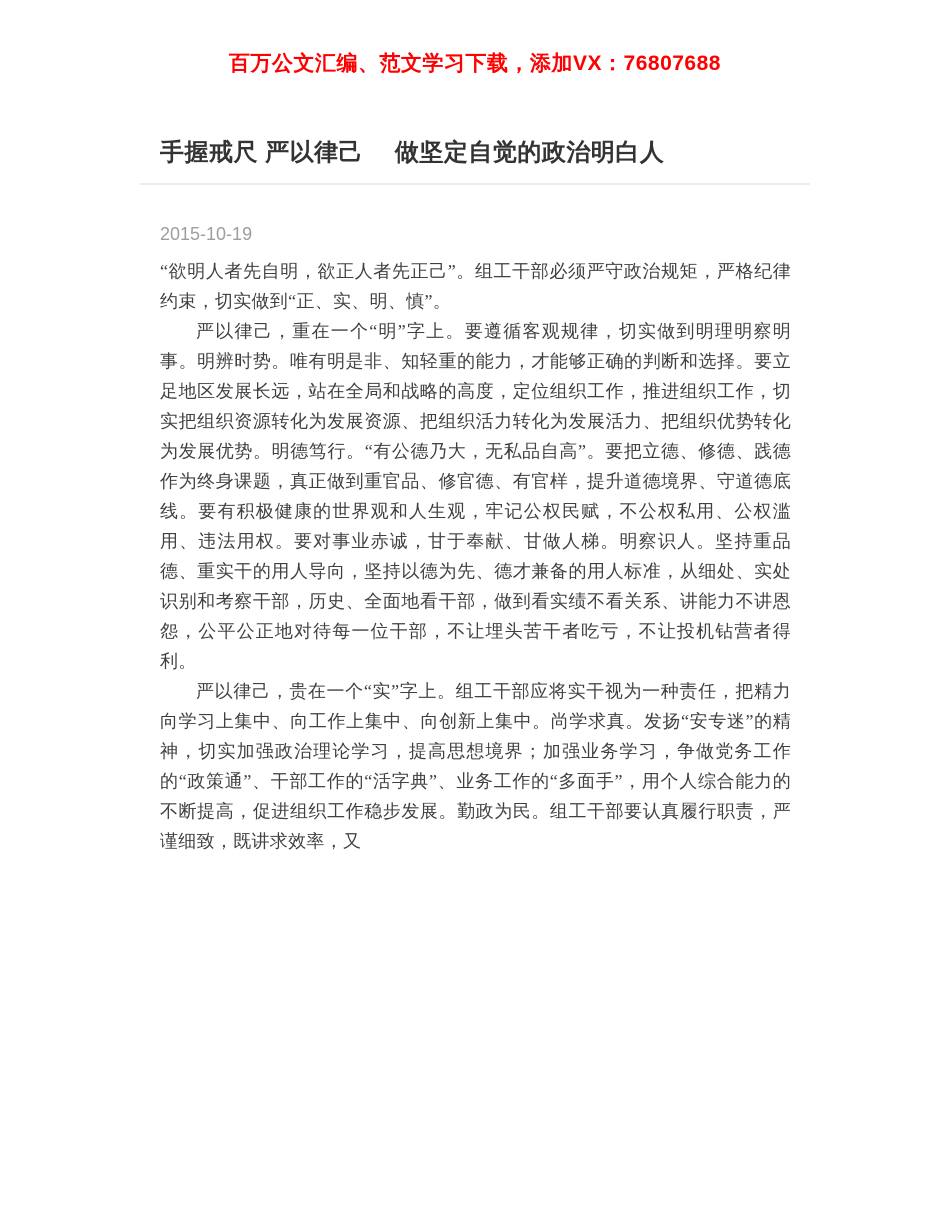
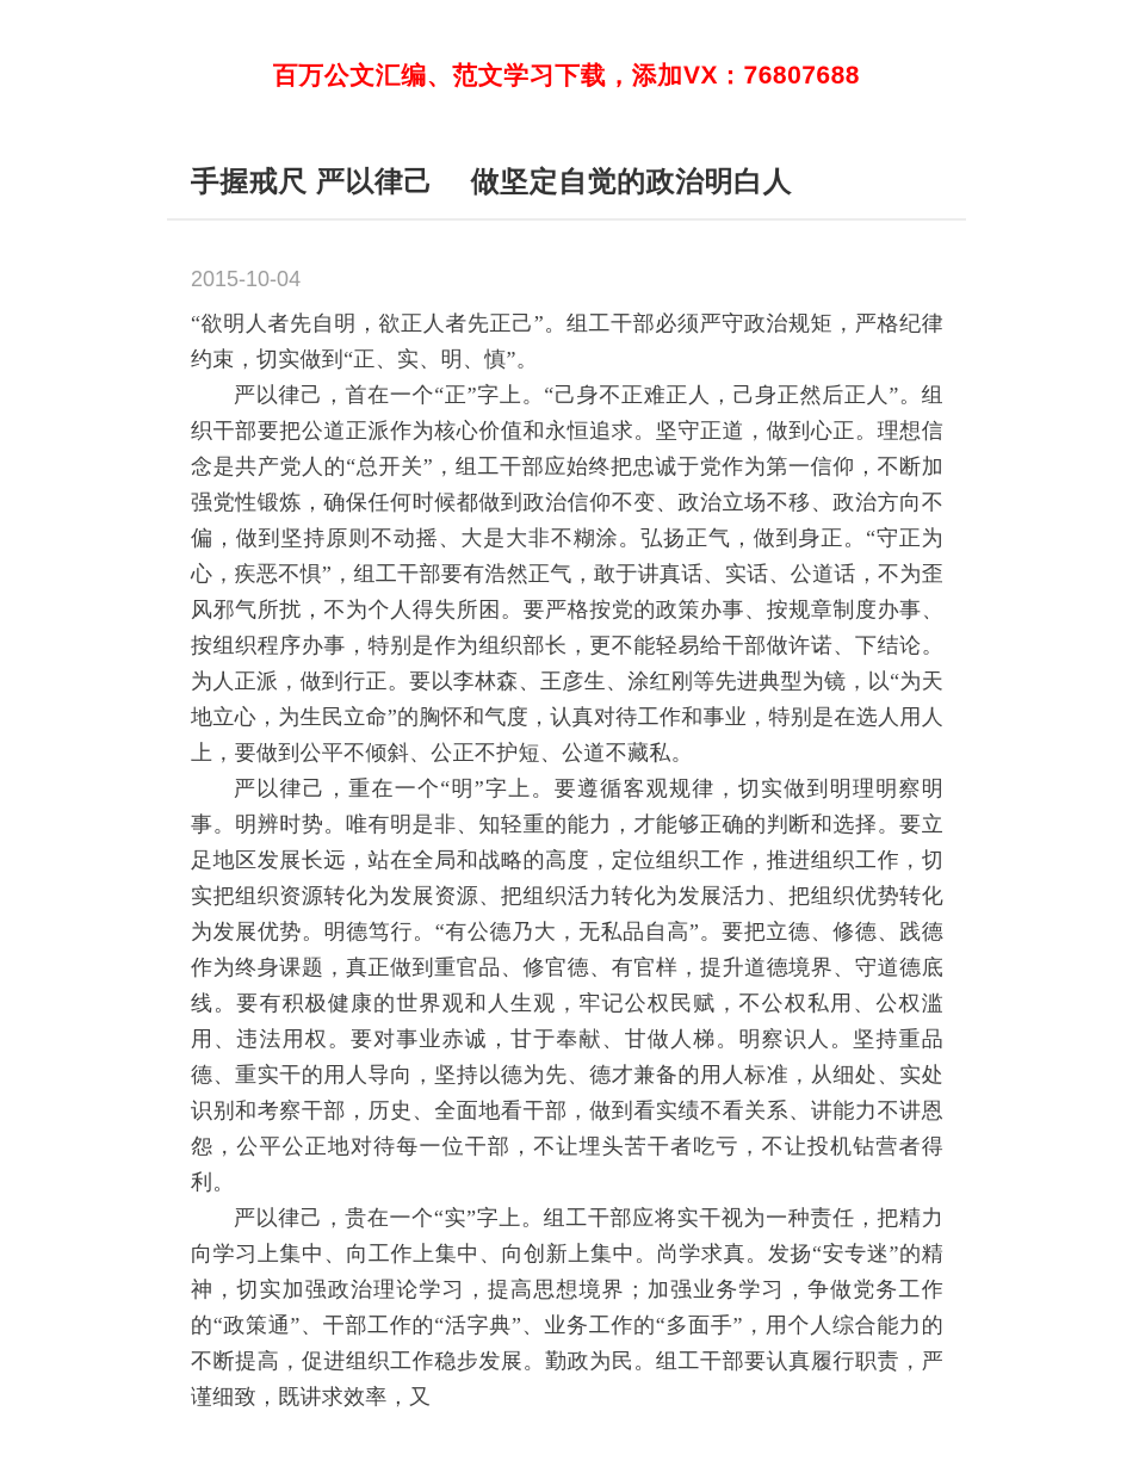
  百万公文汇编、范文学习下载，添加VX：76807688
  手握戒尺 严以律己 做坚定自觉的政治明白人
- 2015-10-19
+ 2015-10-04
  “欲明人者先自明，欲正人者先正己”。组工干部必须严守政治规矩，严格纪律约束，切实做到“正、实、明、慎”。
+ 严以律己，首在一个“正”字上。“己身不正难正人，己身正然后正人”。组织干部要把公道正派作为核心价值和永恒追求。坚守正道，做到心正。理想信念是共产党人的“总开关”，组工干部应始终把忠诚于党作为第一信仰，不断加强党性锻炼，确保任何时候都做到政治信仰不变、政治立场不移、政治方向不偏，做到坚持原则不动摇、大是大非不糊涂。弘扬正气，做到身正。“守正为心，疾恶不惧”，组工干部要有浩然正气，敢于讲真话、实话、公道话，不为歪风邪气所扰，不为个人得失所困。要严格按党的政策办事、按规章制度办事、按组织程序办事，特别是作为组织部长，更不能轻易给干部做许诺、下结论。为人正派，做到行正。要以李林森、王彦生、涂红刚等先进典型为镜，以“为天地立心，为生民立命”的胸怀和气度，认真对待工作和事业，特别是在选人用人上，要做到公平不倾斜、公正不护短、公道不藏私。
  严以律己，重在一个“明”字上。要遵循客观规律，切实做到明理明察明事。明辨时势。唯有明是非、知轻重的能力，才能够正确的判断和选择。要立足地区发展长远，站在全局和战略的高度，定位组织工作，推进组织工作，切实把组织资源转化为发展资源、把组织活力转化为发展活力、把组织优势转化为发展优势。明德笃行。“有公德乃大，无私品自高”。要把立德、修德、践德作为终身课题，真正做到重官品、修官德、有官样，提升道德境界、守道德底线。要有积极健康的世界观和人生观，牢记公权民赋，不公权私用、公权滥用、违法用权。要对事业赤诚，甘于奉献、甘做人梯。明察识人。坚持重品德、重实干的用人导向，坚持以德为先、德才兼备的用人标准，从细处、实处识别和考察干部，历史、全面地看干部，做到看实绩不看关系、讲能力不讲恩怨，公平公正地对待每一位干部，不让埋头苦干者吃亏，不让投机钻营者得利。
  严以律己，贵在一个“实”字上。组工干部应将实干视为一种责任，把精力向学习上集中、向工作上集中、向创新上集中。尚学求真。发扬“安专迷”的精神，切实加强政治理论学习，提高思想境界；加强业务学习，争做党务工作的“政策通”、干部工作的“活字典”、业务工作的“多面手”，用个人综合能力的不断提高，促进组织工作稳步发展。勤政为民。组工干部要认真履行职责，严谨细致，既讲求效率，又
